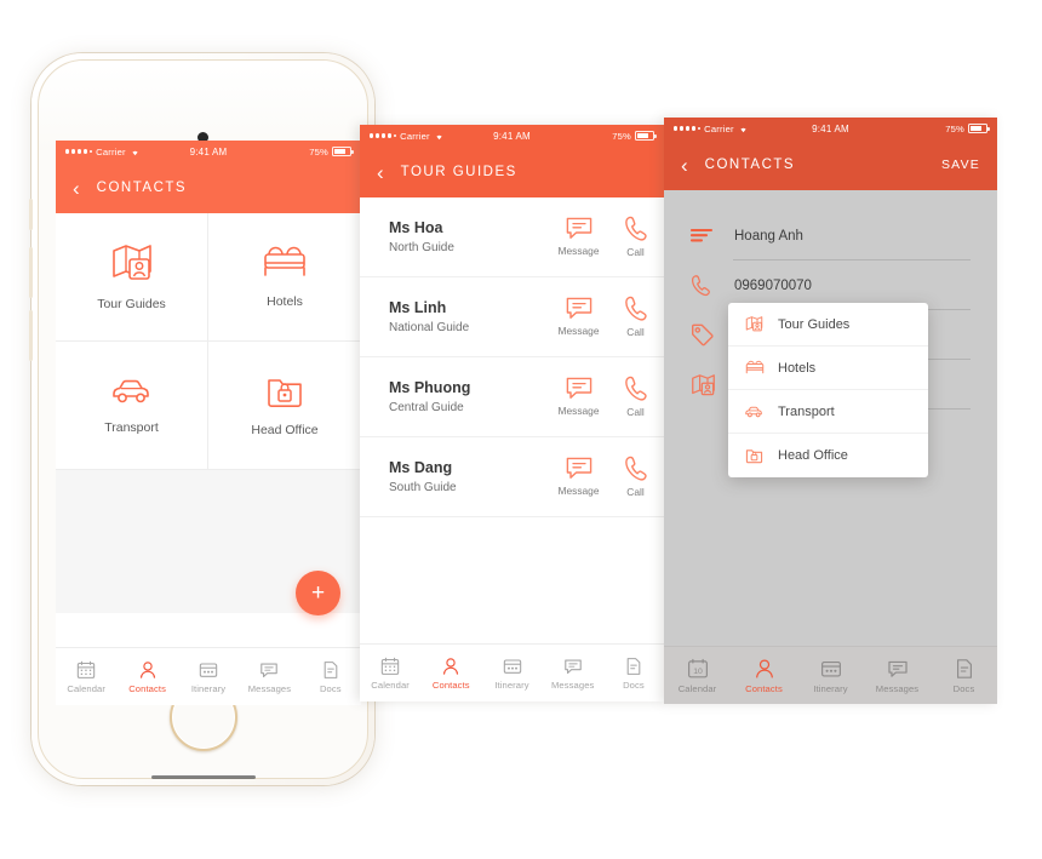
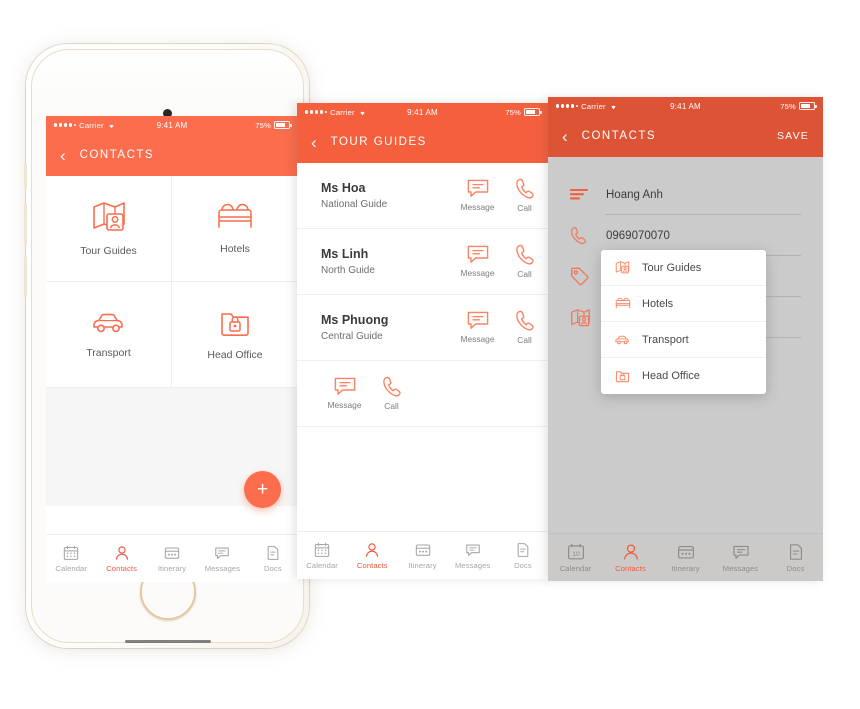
  Carrier
  9:41 AM
  75%
  ‹
  CONTACTS
  Tour Guides
  Hotels
  Transport
  Head Office
  +
  Calendar
  Contacts
  Itinerary
  Messages
  Docs
  Carrier
  9:41 AM
  75%
  ‹
  TOUR GUIDES
  Ms Hoa
- North Guide
+ National Guide
  Message
  Call
  Ms Linh
- National Guide
+ North Guide
  Message
  Call
  Ms Phuong
  Central Guide
  Message
  Call
- Ms Dang
- South Guide
  Message
  Call
  Calendar
  Contacts
  Itinerary
  Messages
  Docs
  Carrier
  9:41 AM
  75%
  ‹
  CONTACTS
  SAVE
  Hoang Anh
  0969070070
  Tour Guides
  Hotels
  Transport
  Head Office
  Calendar
  Contacts
  Itinerary
  Messages
  Docs
